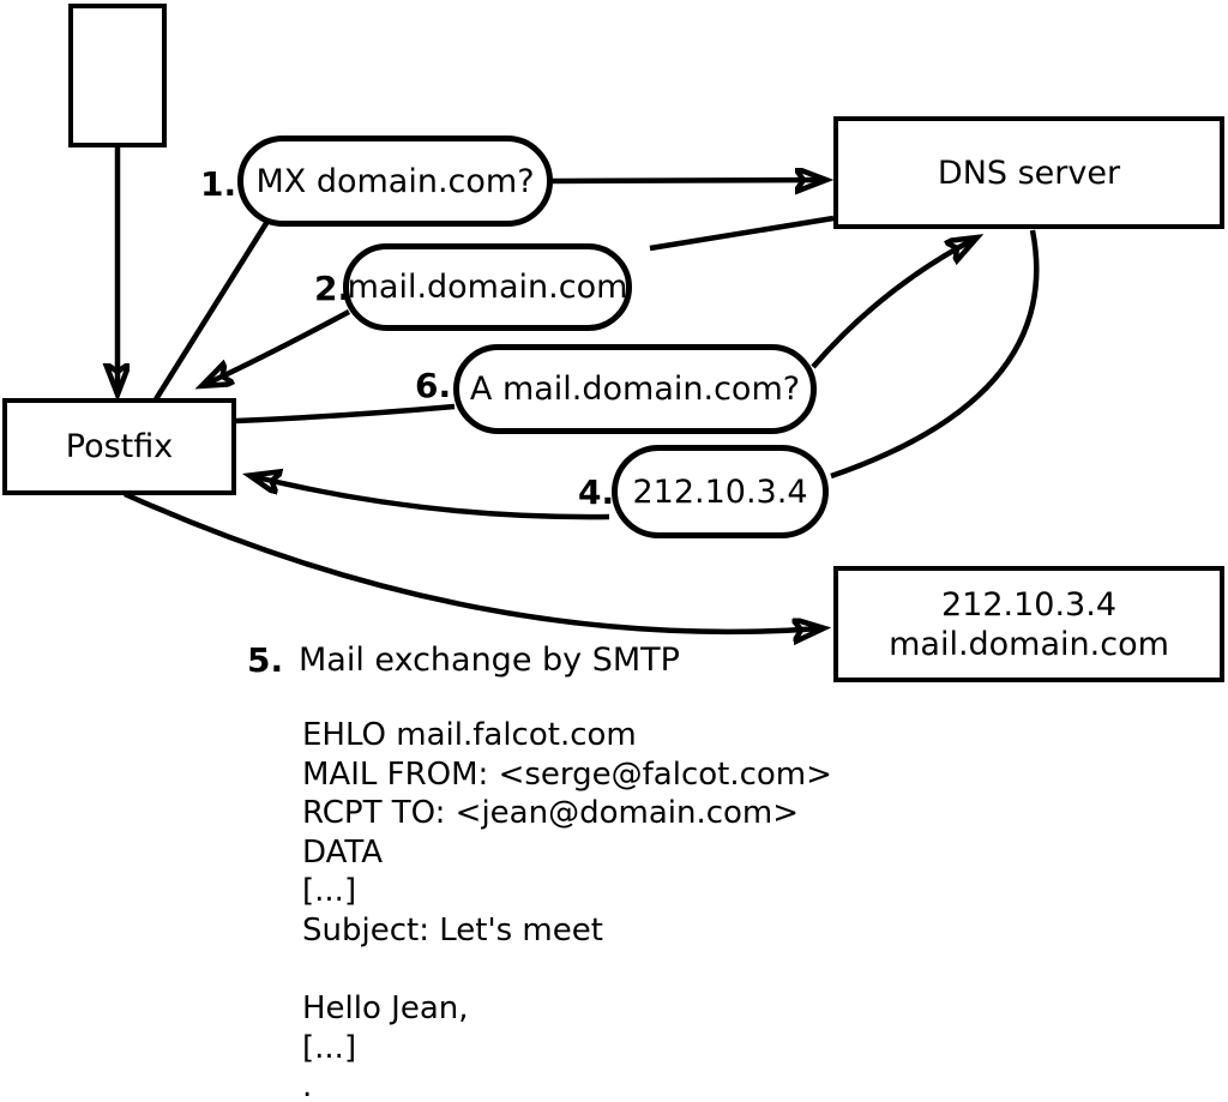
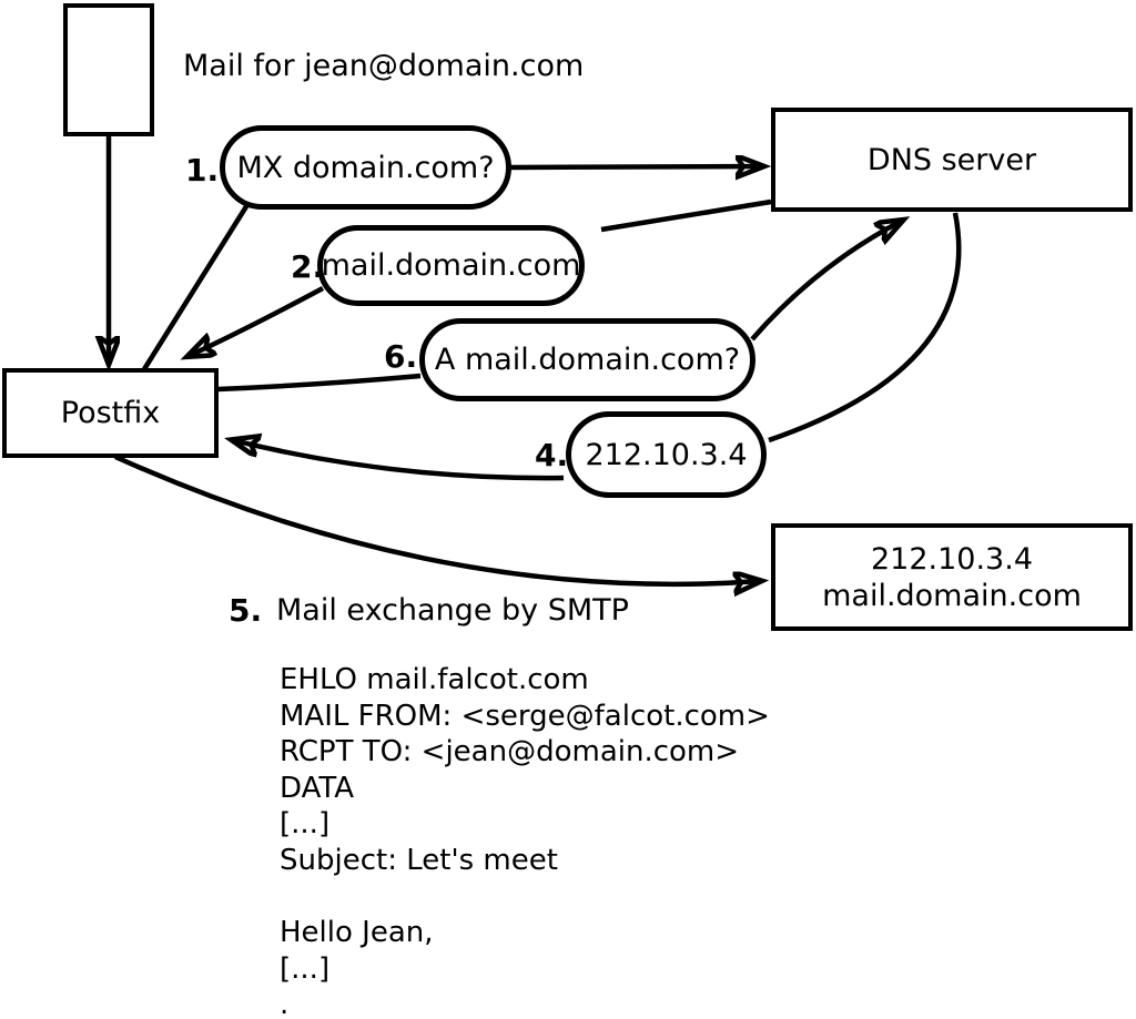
+ Mail for jean@domain.com
  Postfix
  DNS server
  212.10.3.4
  mail.domain.com
  1.
  MX domain.com?
  2.
  mail.domain.com
  6.
  A mail.domain.com?
  4.
  212.10.3.4
  5.
  Mail exchange by SMTP
  EHLO mail.falcot.com
  MAIL FROM: <serge@falcot.com>
  RCPT TO: <jean@domain.com>
  DATA
  [...]
  Subject: Let's meet
  Hello Jean,
  [...]
  .
